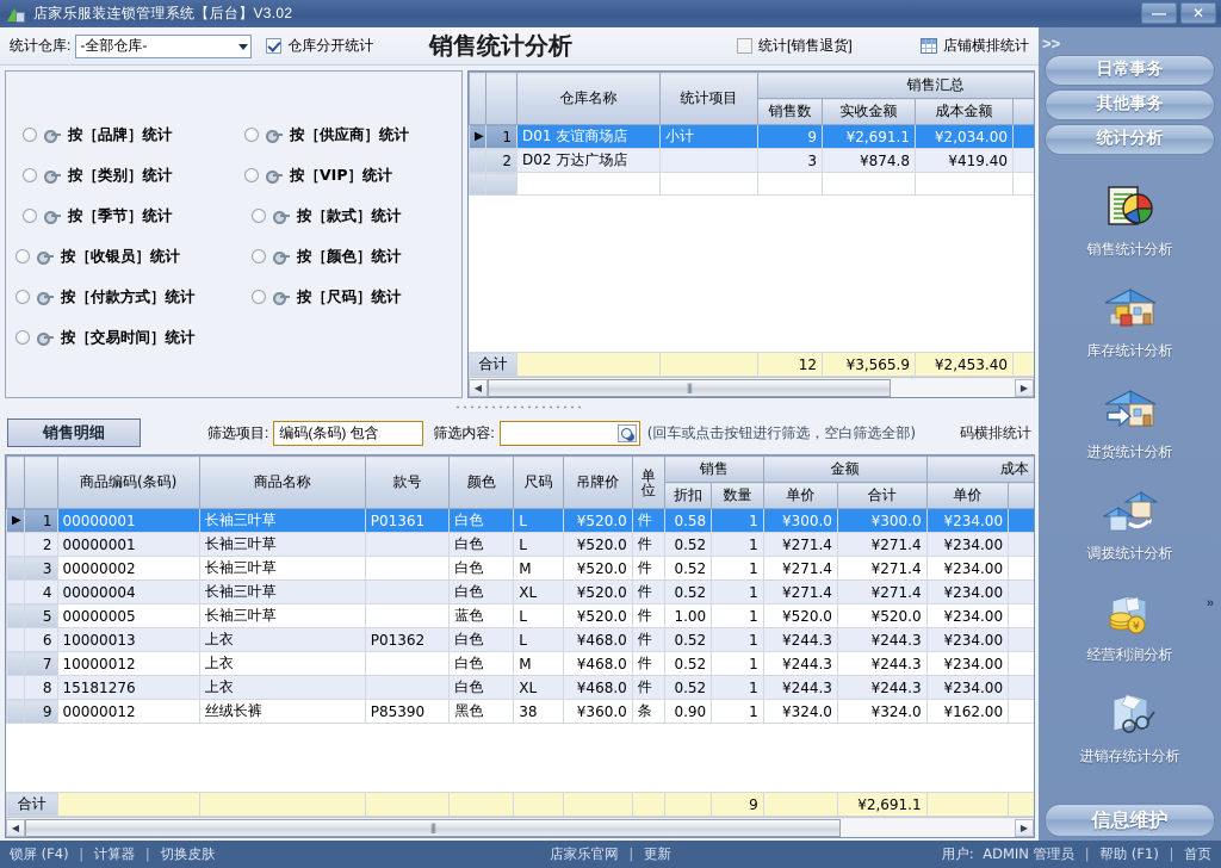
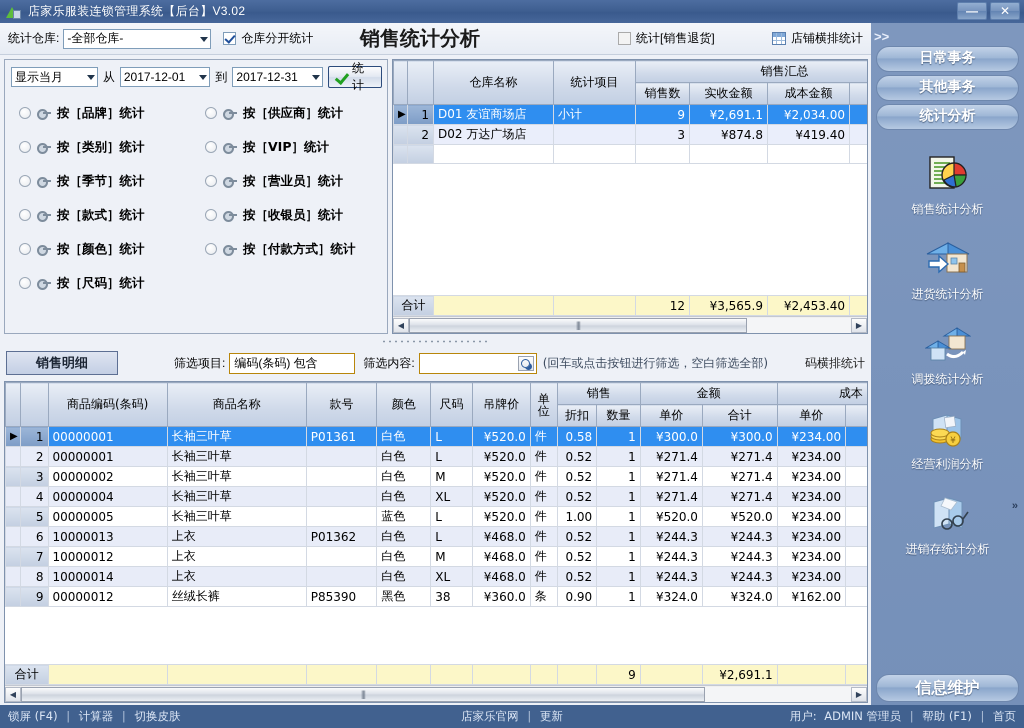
  店家乐服装连锁管理系统【后台】V3.02
  —
  ✕
  统计仓库:
  -全部仓库-
  仓库分开统计
  销售统计分析
  统计[销售退货]
  店铺横排统计
+ 显示当月
+ 从
+ 2017-12-01
+ 到
+ 2017-12-31
+ 统计
  按［品牌］统计
  按［供应商］统计
  按［类别］统计
  按［VIP］统计
  按［季节］统计
+ 按［营业员］统计
  按［款式］统计
  按［收银员］统计
  按［颜色］统计
  按［付款方式］统计
  按［尺码］统计
- 按［交易时间］统计
  		仓库名称	统计项目	销售汇总
  销售数	实收金额	成本金额
  ▶	1	D01 友谊商场店	小计	9	¥2,691.1	¥2,034.00
  	2	D02 万达广场店		3	¥874.8	¥419.40
  合计			12	¥3,565.9	¥2,453.40
  ◀
  |||
  ▶
  销售明细
  筛选项目:
  编码(条码) 包含
  筛选内容:
  (回车或点击按钮进行筛选，空白筛选全部)
  码横排统计
  		商品编码(条码)	商品名称	款号	颜色	尺码	吊牌价	单位	销售	金额	成本
  折扣	数量	单价	合计	单价
  ▶	1	00000001	长袖三叶草	P01361	白色	L	¥520.0	件	0.58	1	¥300.0	¥300.0	¥234.00
  	2	00000001	长袖三叶草		白色	L	¥520.0	件	0.52	1	¥271.4	¥271.4	¥234.00
  	3	00000002	长袖三叶草		白色	M	¥520.0	件	0.52	1	¥271.4	¥271.4	¥234.00
  	4	00000004	长袖三叶草		白色	XL	¥520.0	件	0.52	1	¥271.4	¥271.4	¥234.00
  	5	00000005	长袖三叶草		蓝色	L	¥520.0	件	1.00	1	¥520.0	¥520.0	¥234.00
  	6	10000013	上衣	P01362	白色	L	¥468.0	件	0.52	1	¥244.3	¥244.3	¥234.00
  	7	10000012	上衣		白色	M	¥468.0	件	0.52	1	¥244.3	¥244.3	¥234.00
- 	8	15181276	上衣		白色	XL	¥468.0	件	0.52	1	¥244.3	¥244.3	¥234.00
+ 	8	10000014	上衣		白色	XL	¥468.0	件	0.52	1	¥244.3	¥244.3	¥234.00
  	9	00000012	丝绒长裤	P85390	黑色	38	¥360.0	条	0.90	1	¥324.0	¥324.0	¥162.00
  ◀
  |||
  ▶
  >>
  日常事务
  其他事务
  统计分析
  销售统计分析
- 库存统计分析
  进货统计分析
  调拨统计分析
  ¥
  经营利润分析
  进销存统计分析
  »
  信息维护
  锁屏 (F4) | 计算器 | 切换皮肤
  店家乐官网 | 更新
  用户: ADMIN 管理员 | 帮助 (F1) | 首页
